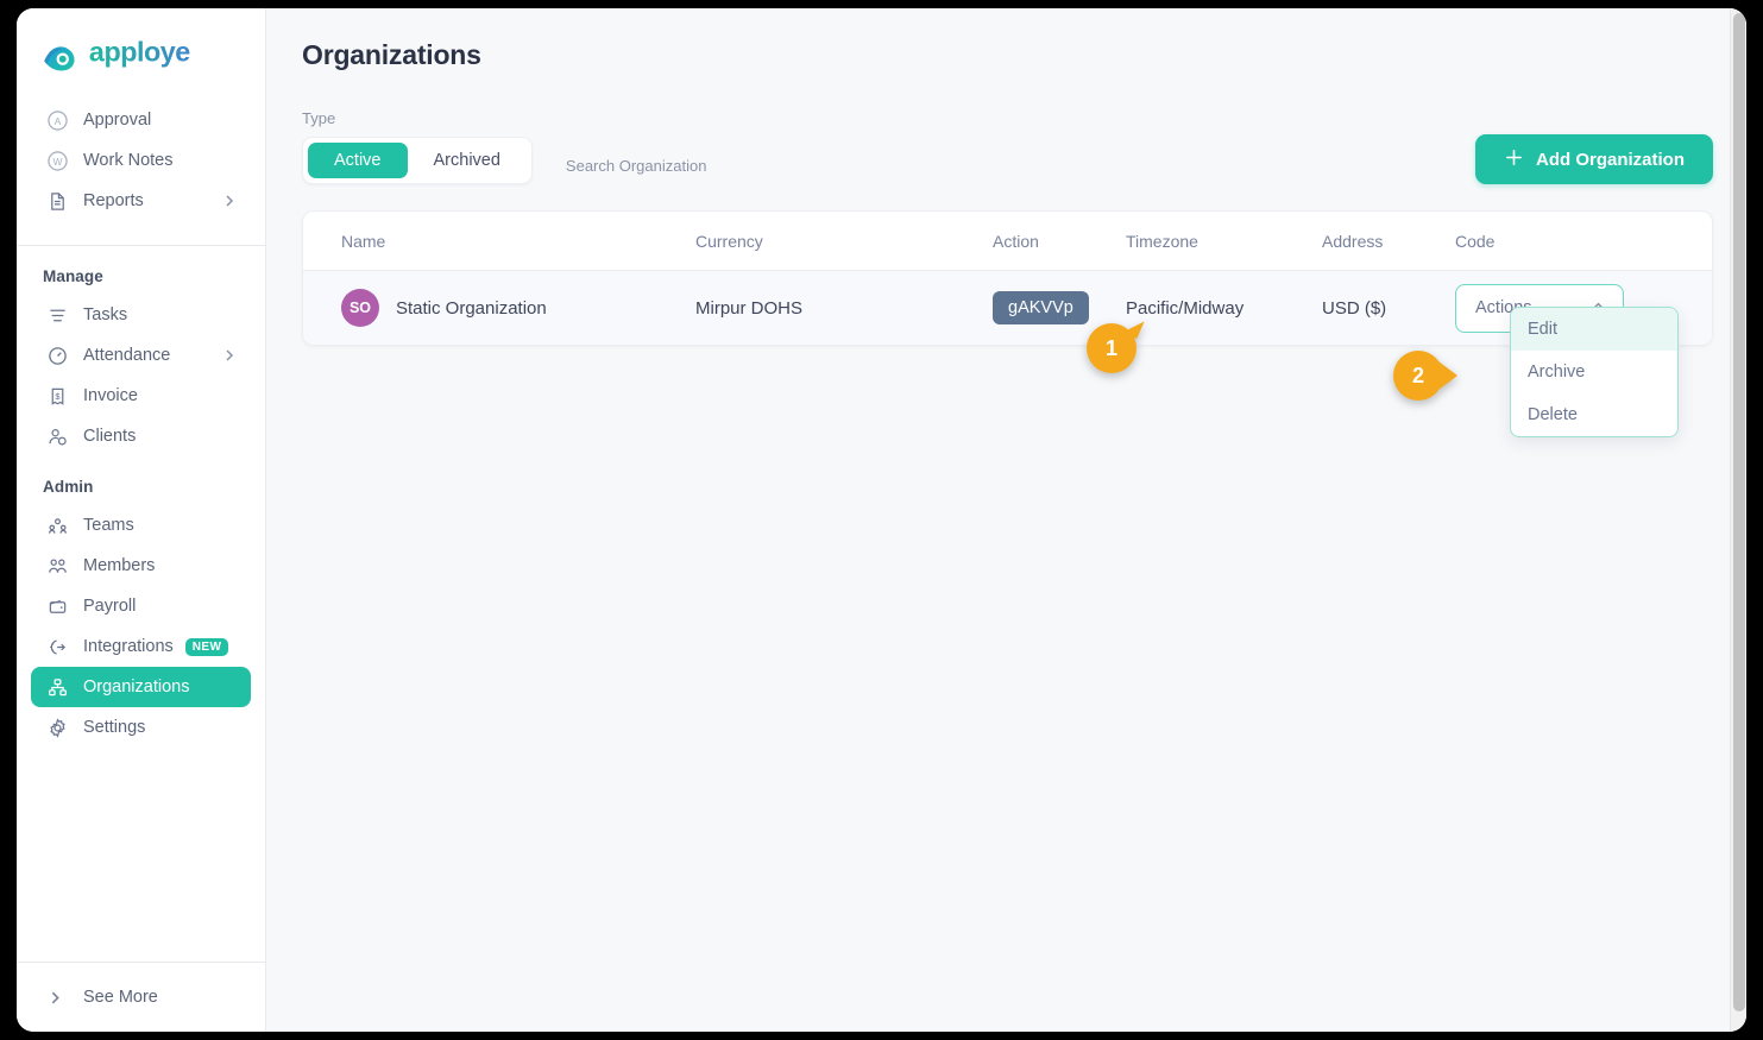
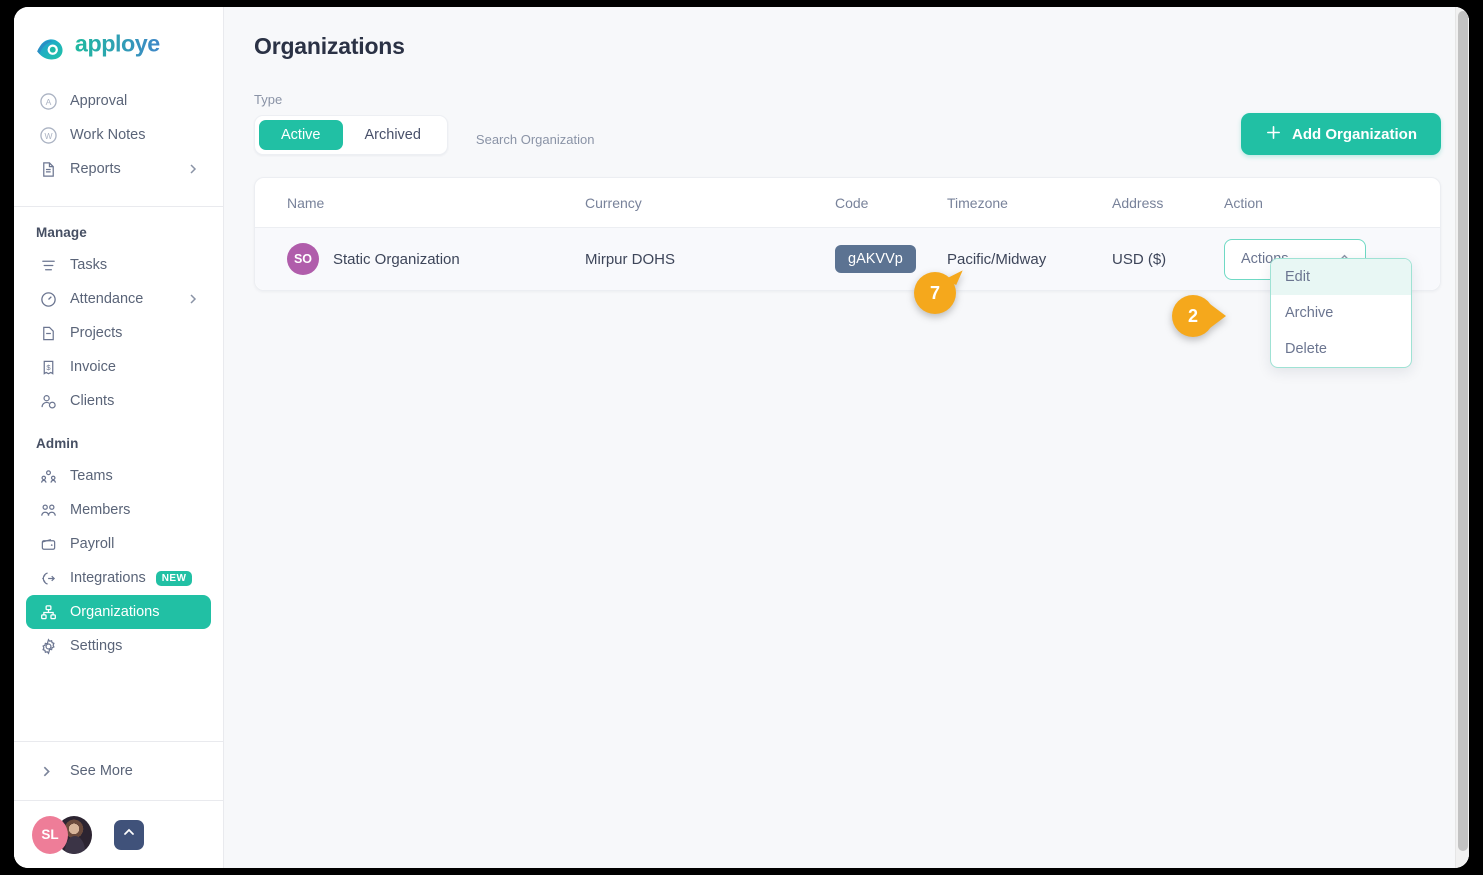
  apploye
  A
  Approval
  W
  Work Notes
  Reports
  Manage
  Tasks
  Attendance
+ Projects
  $
  Invoice
  Clients
  Admin
  Teams
  Members
  Payroll
  Integrations
  NEW
  Organizations
  Settings
  See More
+ SL
  Organizations
  Type
  Active
  Archived
  Search Organization
  Add Organization
  Name
  Currency
- Action
+ Code
  Timezone
  Address
- Code
+ Action
  SO
  Static Organization
  Mirpur DOHS
  gAKVVp
  Pacific/Midway
  USD ($)
  Actio
  Edit
  Archive
  Delete
- 1
+ 7
  2
